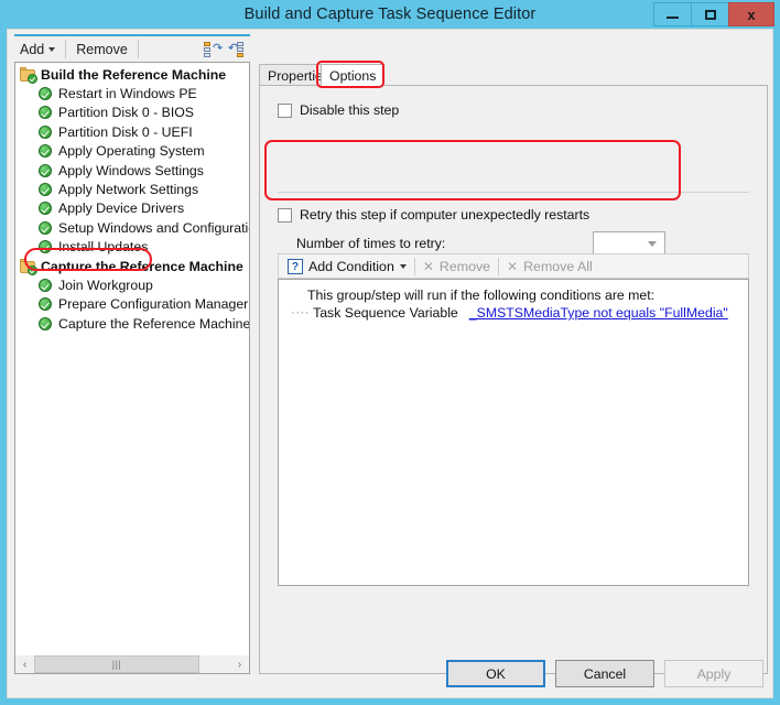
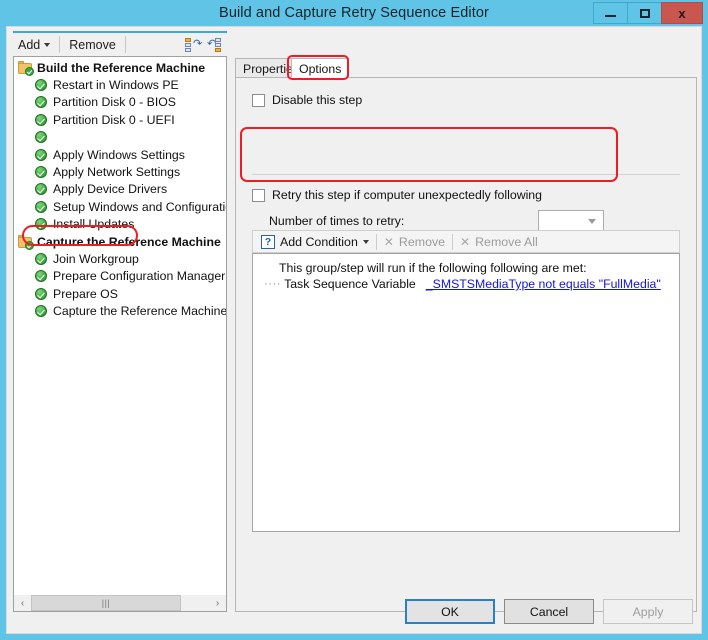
- Build and Capture Task Sequence Editor
+ Build and Capture Retry Sequence Editor
  x
  Add
  Remove
  ↷
  ↶
  Build the Reference Machine
  Restart in Windows PE
  Partition Disk 0 - BIOS
  Partition Disk 0 - UEFI
- Apply Operating System
  Apply Windows Settings
  Apply Network Settings
  Apply Device Drivers
  Setup Windows and Configurati
  Install Updates
  Capture the Reference Machine
  Join Workgroup
  Prepare Configuration Manager
+ Prepare OS
  Capture the Reference Machine
  ‹
  |||
  ›
  Propertie
  Options
  Disable this step
- Retry this step if computer unexpectedly restarts
+ Retry this step if computer unexpectedly following
  Number of times to retry:
  ?
  Add Condition
  ✕
  Remove
  ✕
  Remove All
- This group/step will run if the following conditions are met:
+ This group/step will run if the following following are met:
  ····
  Task Sequence Variable
  _SMSTSMediaType not equals "FullMedia"
  OK
  Cancel
  Apply
